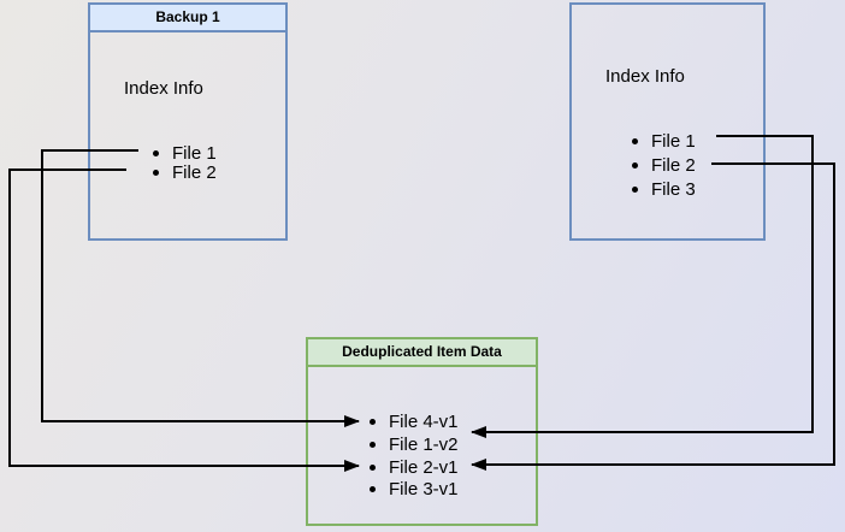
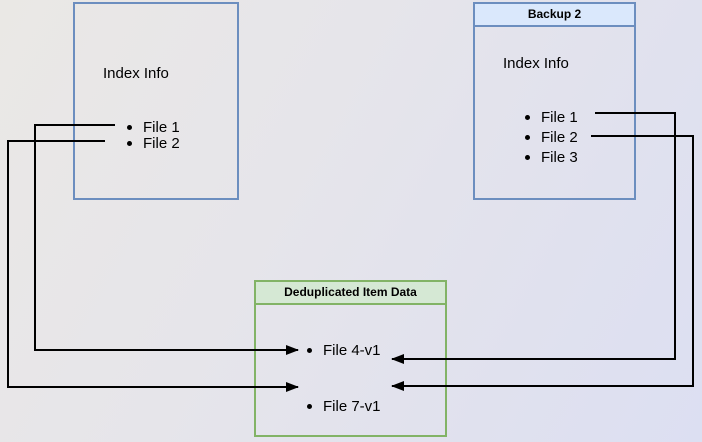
- Backup 1
  Index Info
  File 1
  File 2
+ Backup 2
  Index Info
  File 1
  File 2
  File 3
  Deduplicated Item Data
  File 4-v1
- File 1-v2
- File 2-v1
- File 3-v1
+ File 7-v1
